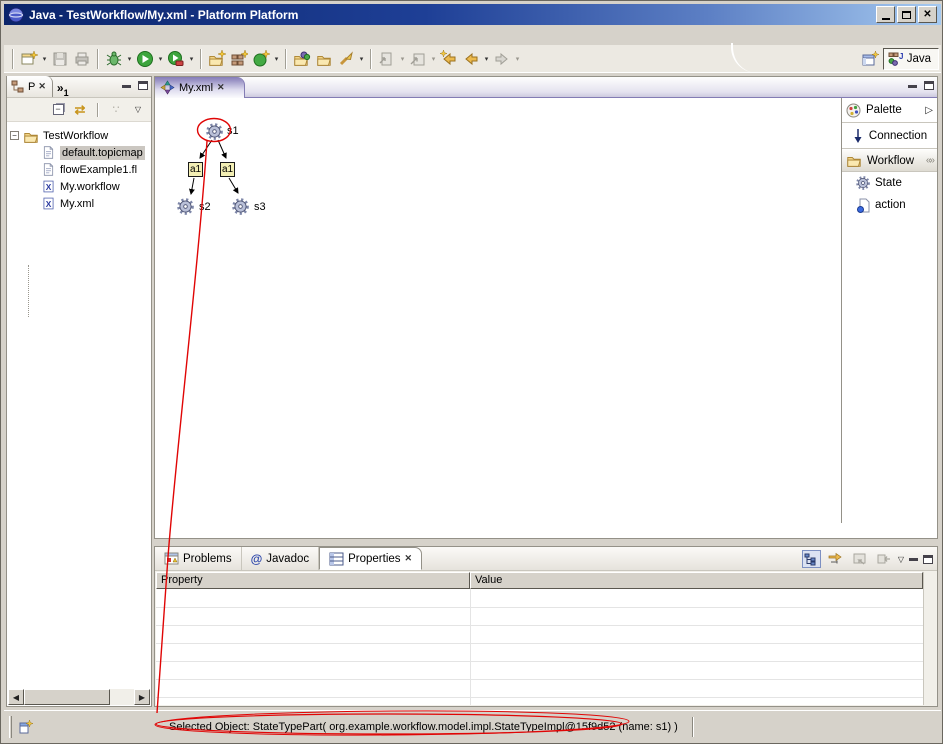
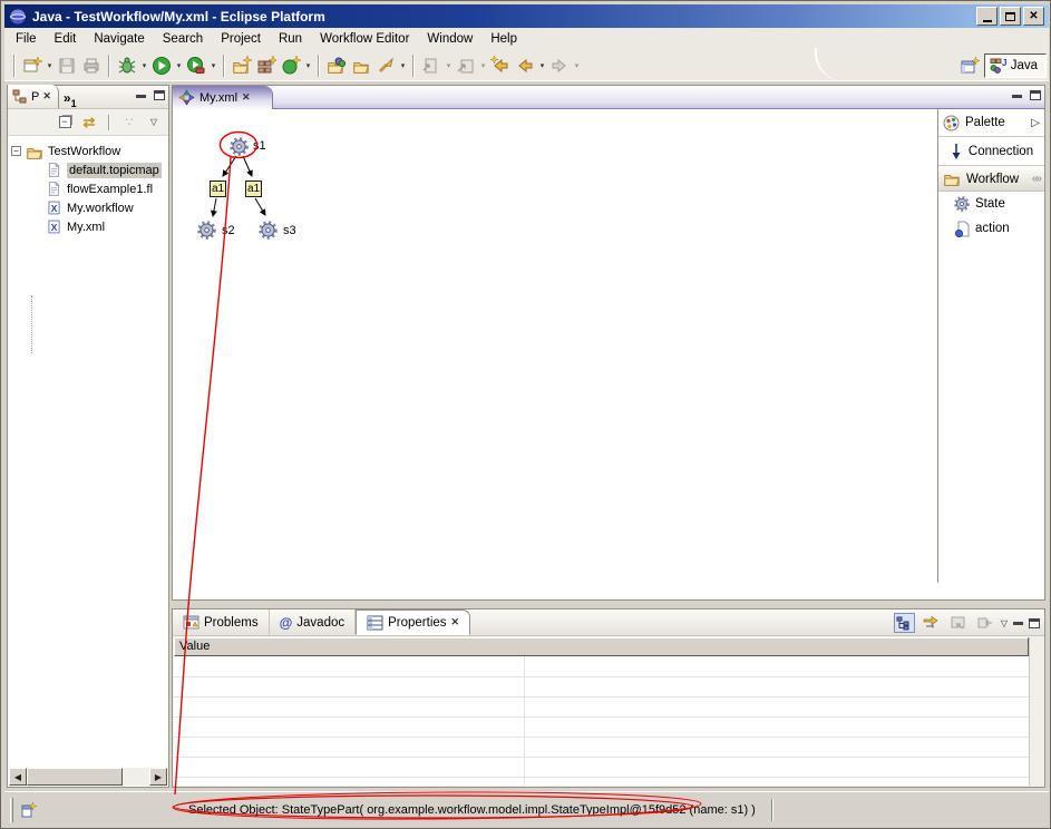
- Java - TestWorkflow/My.xml - Platform Platform
+ Java - TestWorkflow/My.xml - Eclipse Platform
  ✕
+ File
+ Edit
+ Navigate
+ Search
+ Project
+ Run
+ Workflow Editor
+ Window
+ Help
  J
  Java
  P
  ✕
  »
  1
  −
  ⇄
  ∵
  ▽
  −
  TestWorkflow
  default.topicmap
  flowExample1.fl
  My.workflow
  My.xml
  ◀
  ▶
  My.xml
  ✕
  a1
  a1
  s3
  Palette
  ▷
  Connection
  Workflow
  «»
  State
  action
  Problems
  @
  Javadoc
  Properties
  ✕
  ▽
- Property
  Value
  Selected Object: StateTypePart( org.example.workflow.model.impl.StateTypeImpl@15f9d2 (name: s1) )
